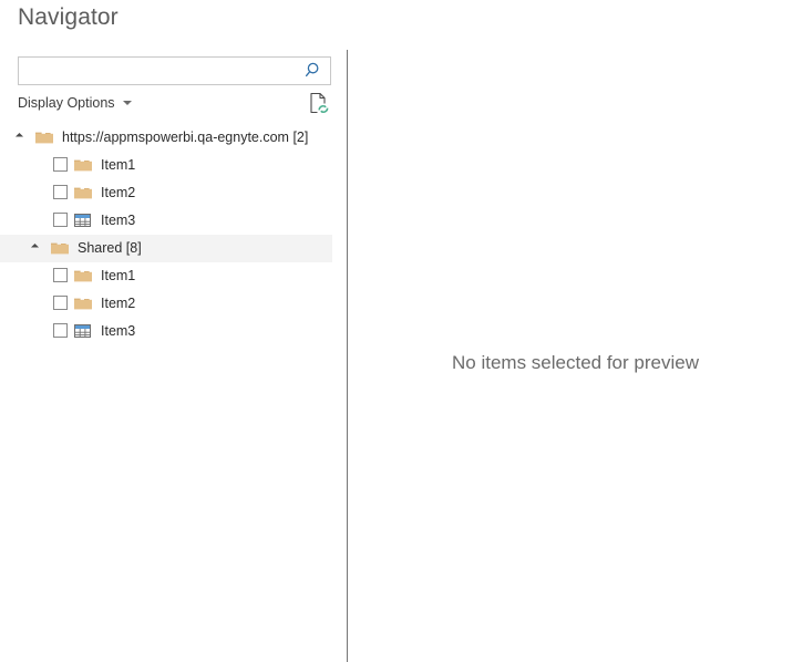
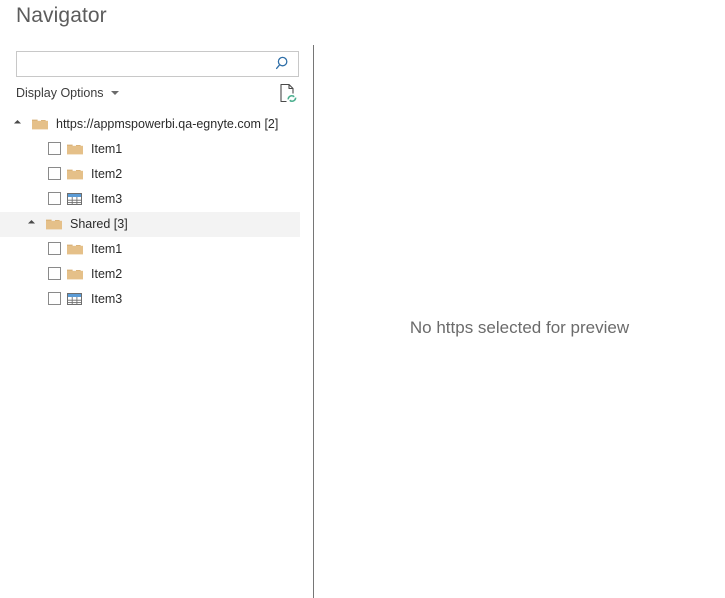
  Navigator
  Display Options
  https://appmspowerbi.qa-egnyte.com [2]
  Item1
  Item2
  Item3
- Shared [8]
+ Shared [3]
  Item1
  Item2
  Item3
- No items selected for preview
+ No https selected for preview
